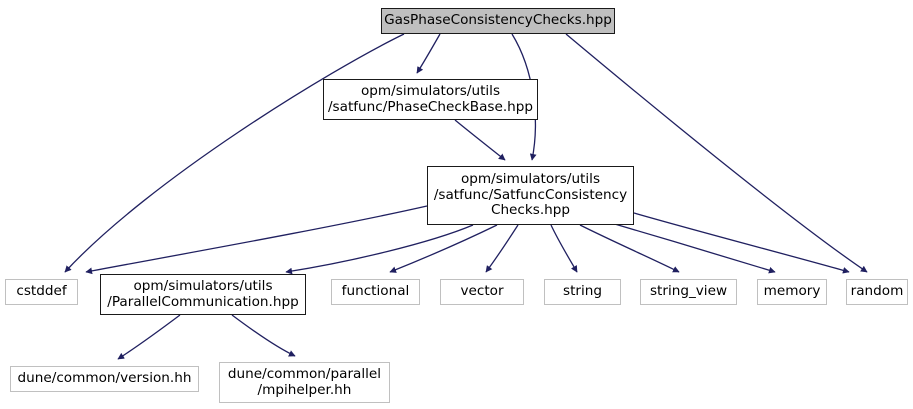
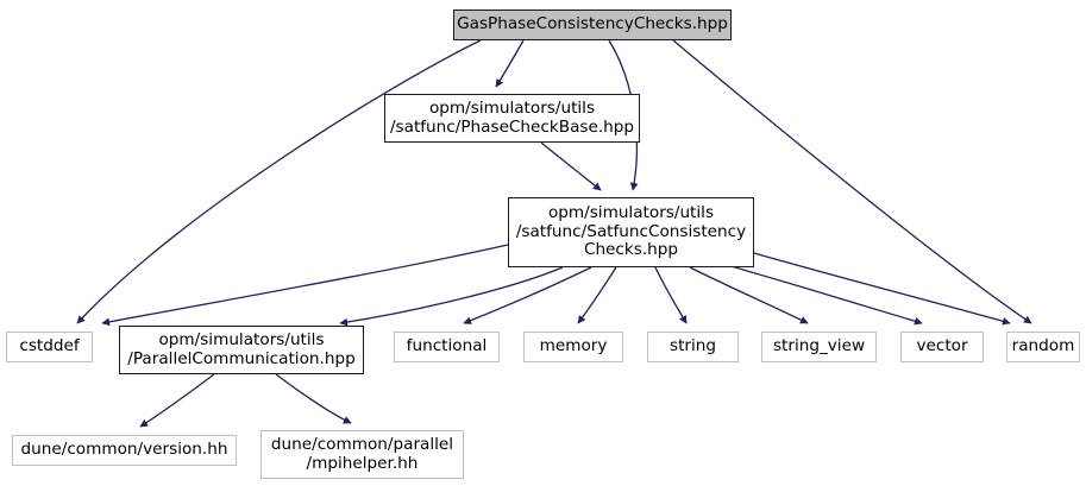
  GasPhaseConsistencyChecks.hpp
  opm/simulators/utils
  /satfunc/PhaseCheckBase.hpp
  opm/simulators/utils
  /satfunc/SatfuncConsistency
  Checks.hpp
  cstddef
  opm/simulators/utils
  /ParallelCommunication.hpp
  functional
- vector
+ memory
  string
  string_view
- memory
+ vector
  random
  dune/common/version.hh
  dune/common/parallel
  /mpihelper.hh
